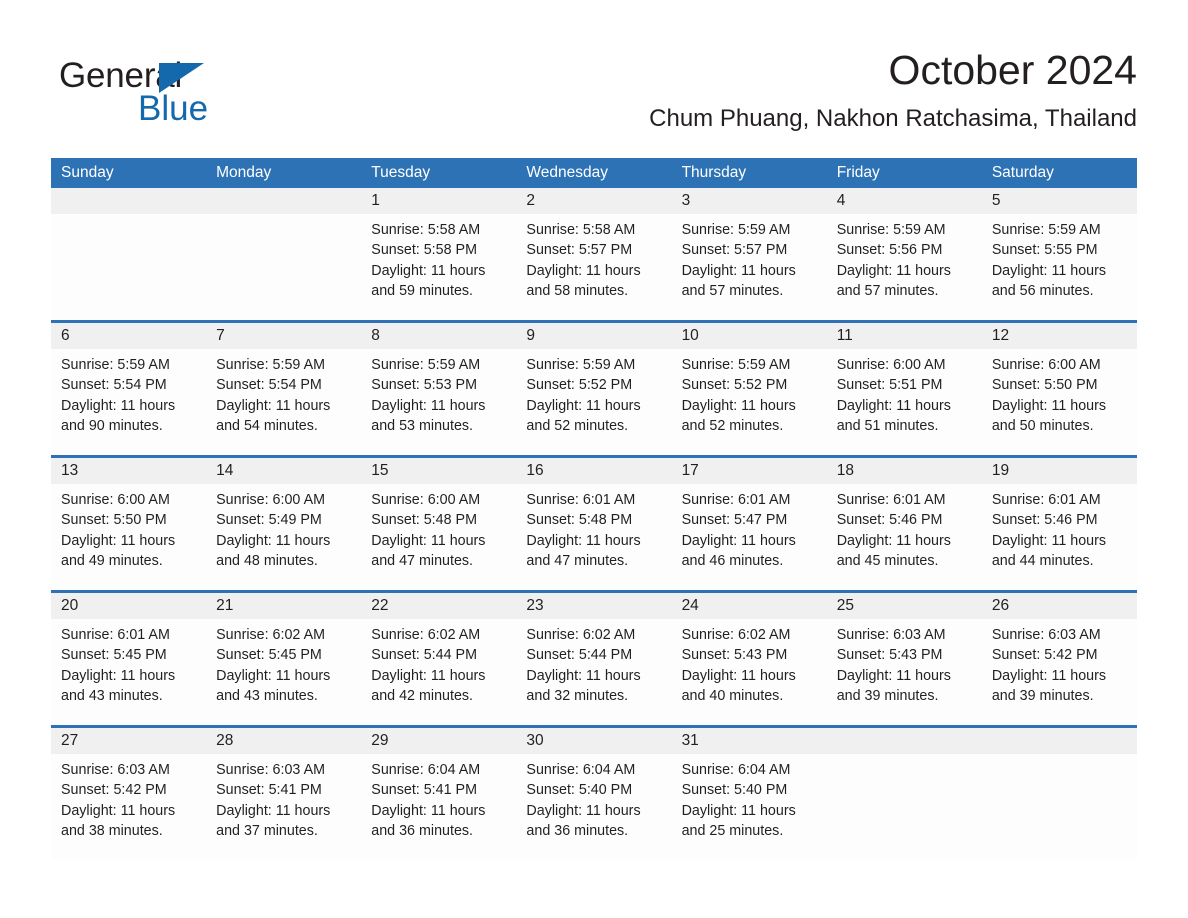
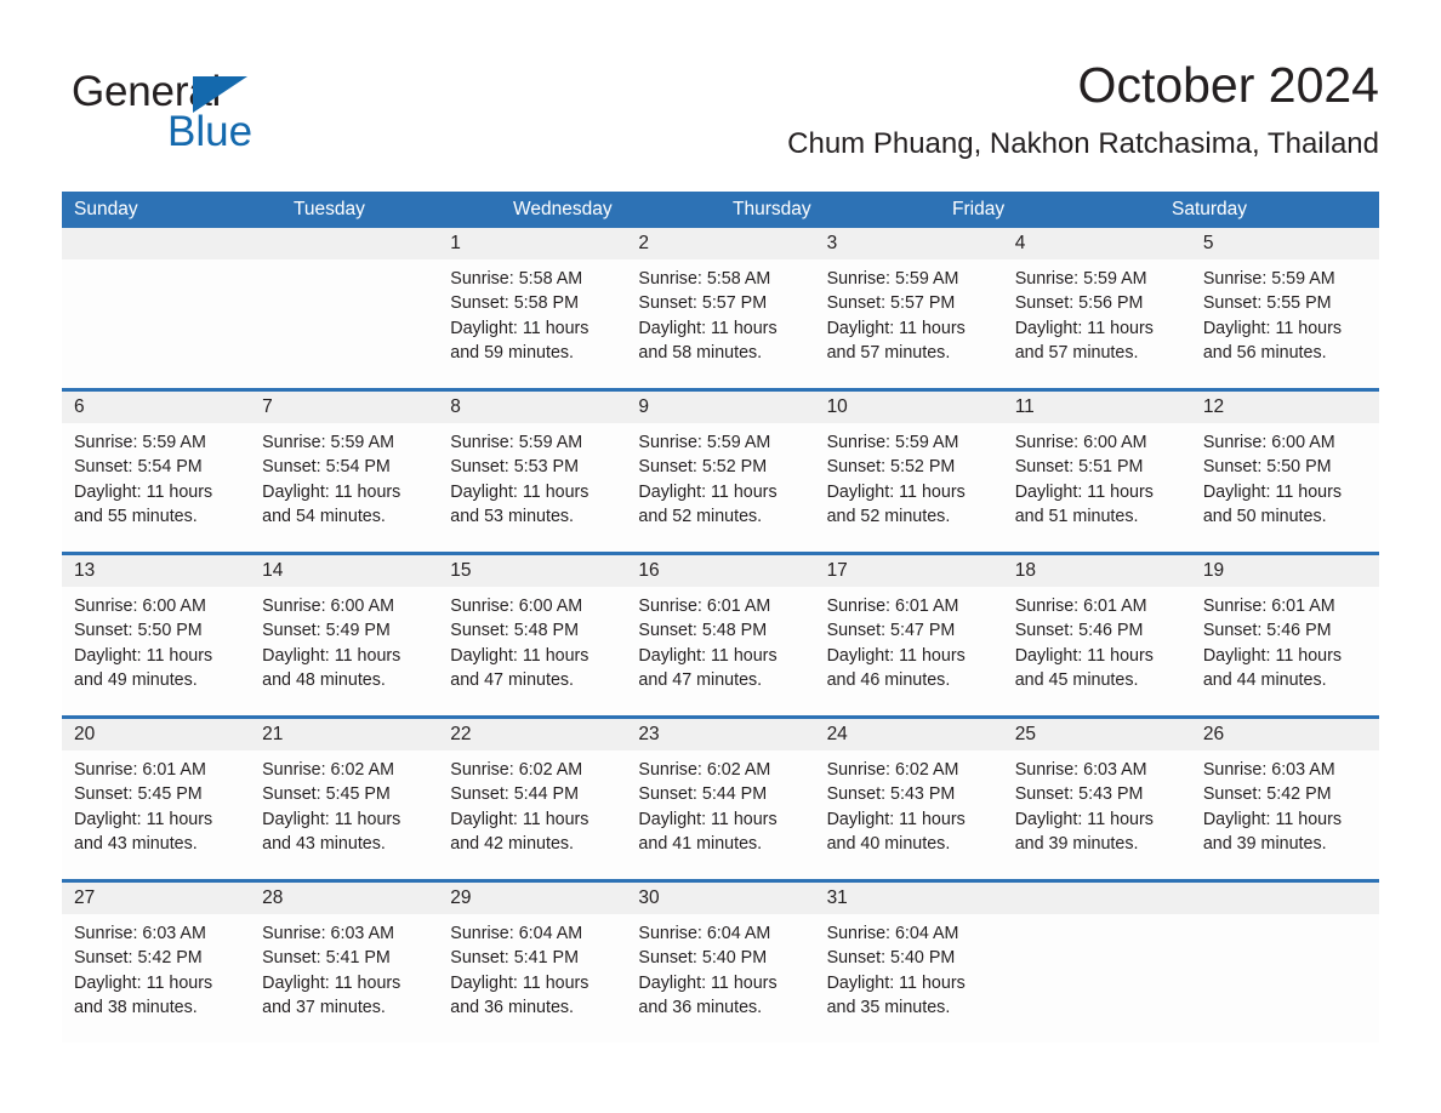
  General
  Blue
  October 2024
  Chum Phuang, Nakhon Ratchasima, Thailand
  Sunday
- Monday
  Tuesday
  Wednesday
  Thursday
  Friday
  Saturday
  1
  Sunrise: 5:58 AM
  Sunset: 5:58 PM
  Daylight: 11 hours
  and 59 minutes.
  2
  Sunrise: 5:58 AM
  Sunset: 5:57 PM
  Daylight: 11 hours
  and 58 minutes.
  3
  Sunrise: 5:59 AM
  Sunset: 5:57 PM
  Daylight: 11 hours
  and 57 minutes.
  4
  Sunrise: 5:59 AM
  Sunset: 5:56 PM
  Daylight: 11 hours
  and 57 minutes.
  5
  Sunrise: 5:59 AM
  Sunset: 5:55 PM
  Daylight: 11 hours
  and 56 minutes.
  6
  Sunrise: 5:59 AM
  Sunset: 5:54 PM
  Daylight: 11 hours
- and 90 minutes.
+ and 55 minutes.
  7
  Sunrise: 5:59 AM
  Sunset: 5:54 PM
  Daylight: 11 hours
  and 54 minutes.
  8
  Sunrise: 5:59 AM
  Sunset: 5:53 PM
  Daylight: 11 hours
  and 53 minutes.
  9
  Sunrise: 5:59 AM
  Sunset: 5:52 PM
  Daylight: 11 hours
  and 52 minutes.
  10
  Sunrise: 5:59 AM
  Sunset: 5:52 PM
  Daylight: 11 hours
  and 52 minutes.
  11
  Sunrise: 6:00 AM
  Sunset: 5:51 PM
  Daylight: 11 hours
  and 51 minutes.
  12
  Sunrise: 6:00 AM
  Sunset: 5:50 PM
  Daylight: 11 hours
  and 50 minutes.
  13
  Sunrise: 6:00 AM
  Sunset: 5:50 PM
  Daylight: 11 hours
  and 49 minutes.
  14
  Sunrise: 6:00 AM
  Sunset: 5:49 PM
  Daylight: 11 hours
  and 48 minutes.
  15
  Sunrise: 6:00 AM
  Sunset: 5:48 PM
  Daylight: 11 hours
  and 47 minutes.
  16
  Sunrise: 6:01 AM
  Sunset: 5:48 PM
  Daylight: 11 hours
  and 47 minutes.
  17
  Sunrise: 6:01 AM
  Sunset: 5:47 PM
  Daylight: 11 hours
  and 46 minutes.
  18
  Sunrise: 6:01 AM
  Sunset: 5:46 PM
  Daylight: 11 hours
  and 45 minutes.
  19
  Sunrise: 6:01 AM
  Sunset: 5:46 PM
  Daylight: 11 hours
  and 44 minutes.
  20
  Sunrise: 6:01 AM
  Sunset: 5:45 PM
  Daylight: 11 hours
  and 43 minutes.
  21
  Sunrise: 6:02 AM
  Sunset: 5:45 PM
  Daylight: 11 hours
  and 43 minutes.
  22
  Sunrise: 6:02 AM
  Sunset: 5:44 PM
  Daylight: 11 hours
  and 42 minutes.
  23
  Sunrise: 6:02 AM
  Sunset: 5:44 PM
  Daylight: 11 hours
- and 32 minutes.
+ and 41 minutes.
  24
  Sunrise: 6:02 AM
  Sunset: 5:43 PM
  Daylight: 11 hours
  and 40 minutes.
  25
  Sunrise: 6:03 AM
  Sunset: 5:43 PM
  Daylight: 11 hours
  and 39 minutes.
  26
  Sunrise: 6:03 AM
  Sunset: 5:42 PM
  Daylight: 11 hours
  and 39 minutes.
  27
  Sunrise: 6:03 AM
  Sunset: 5:42 PM
  Daylight: 11 hours
  and 38 minutes.
  28
  Sunrise: 6:03 AM
  Sunset: 5:41 PM
  Daylight: 11 hours
  and 37 minutes.
  29
  Sunrise: 6:04 AM
  Sunset: 5:41 PM
  Daylight: 11 hours
  and 36 minutes.
  30
  Sunrise: 6:04 AM
  Sunset: 5:40 PM
  Daylight: 11 hours
  and 36 minutes.
  31
  Sunrise: 6:04 AM
  Sunset: 5:40 PM
  Daylight: 11 hours
- and 25 minutes.
+ and 35 minutes.
